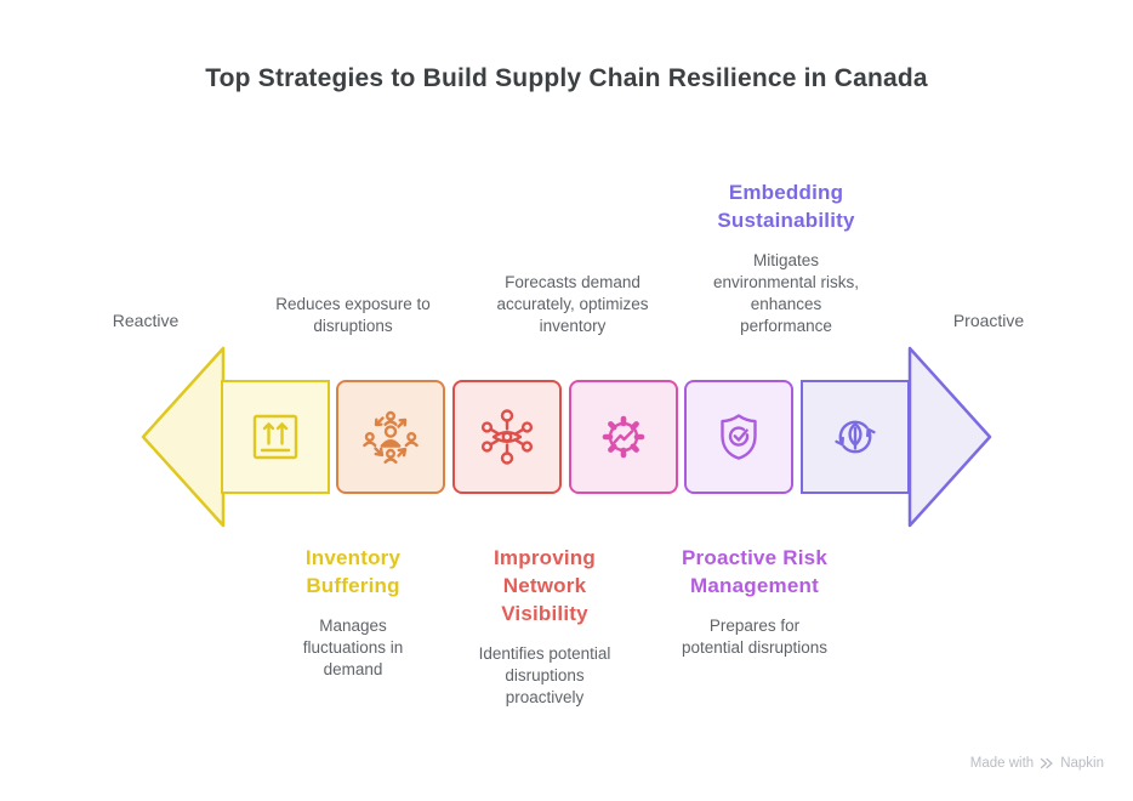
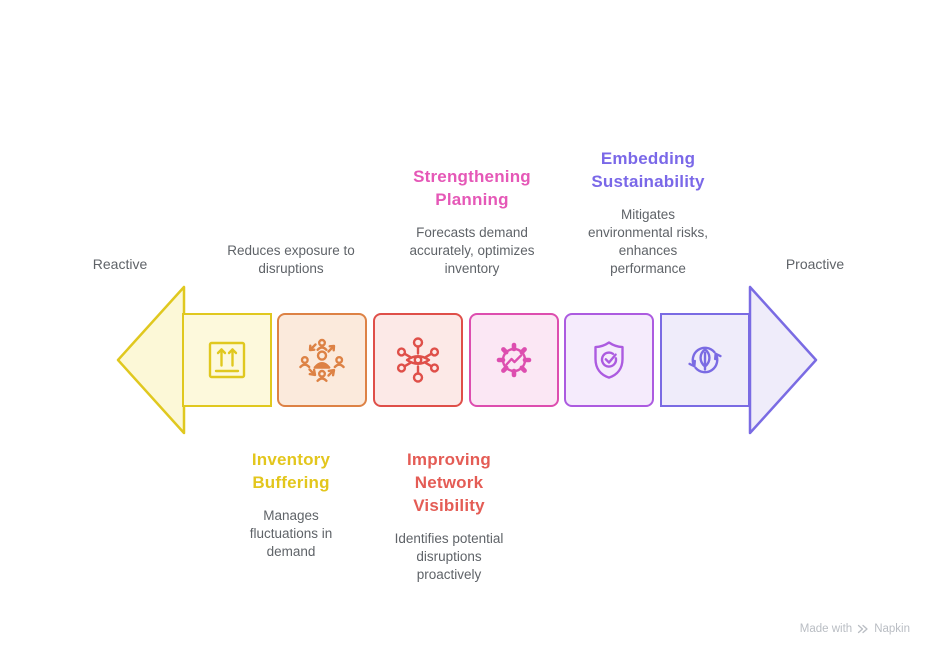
- Top Strategies to Build Supply Chain Resilience in Canada
  Reduces exposure to
  disruptions
+ Strengthening
+ Planning
  Forecasts demand
  accurately, optimizes
  inventory
  Embedding
  Sustainability
  Mitigates
  environmental risks,
  enhances
  performance
  Reactive
  Proactive
  Inventory
  Buffering
  Manages
  fluctuations in
  demand
  Improving
  Network
  Visibility
  Identifies potential
  disruptions
  proactively
- Proactive Risk
- Management
- Prepares for
- potential disruptions
  Made with
  Napkin
